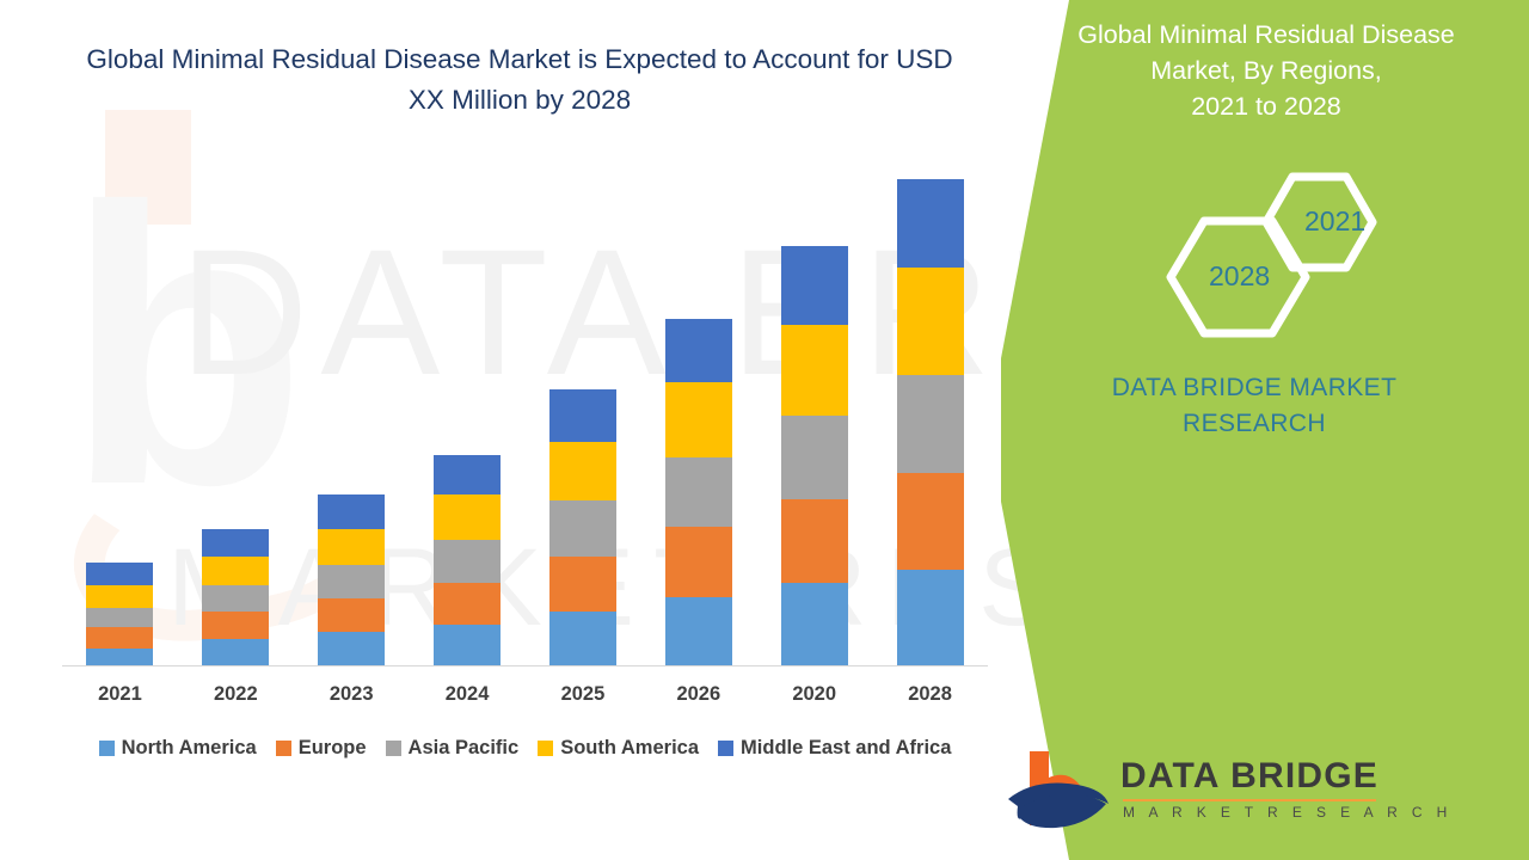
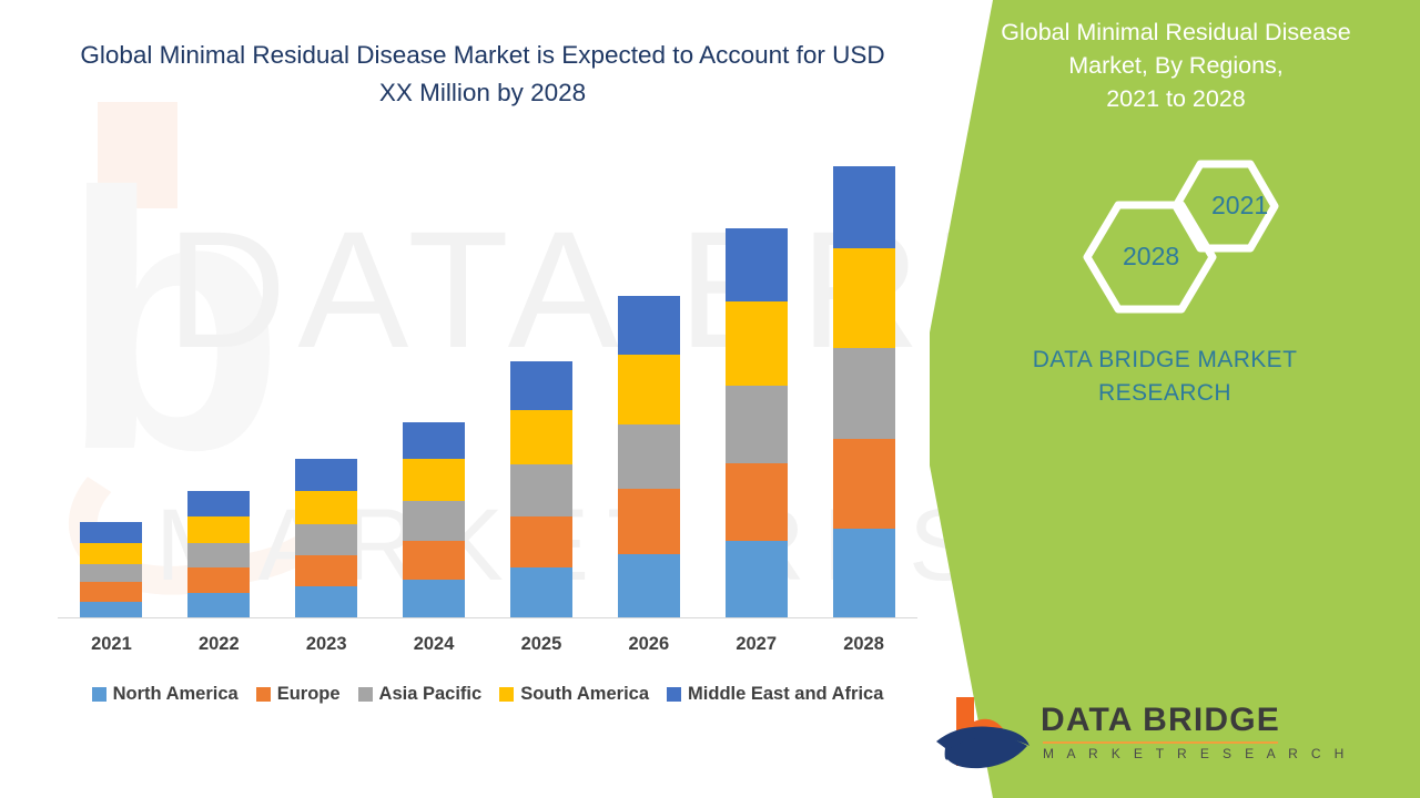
  b
  Global Minimal Residual Disease Market is Expected to Account for USD XX Million by 2028
  2021
  2022
  2023
  2024
  2025
  2026
- 2020
+ 2027
  2028
  North America
  Europe
  Asia Pacific
  South America
  Middle East and Africa
  Global Minimal Residual Disease
  Market, By Regions,
  2021 to 2028
  2021
  2028
  DATA BRIDGE MARKET
  RESEARCH
  DATA BRIDGE
  M A R K E T R E S E A R C H
